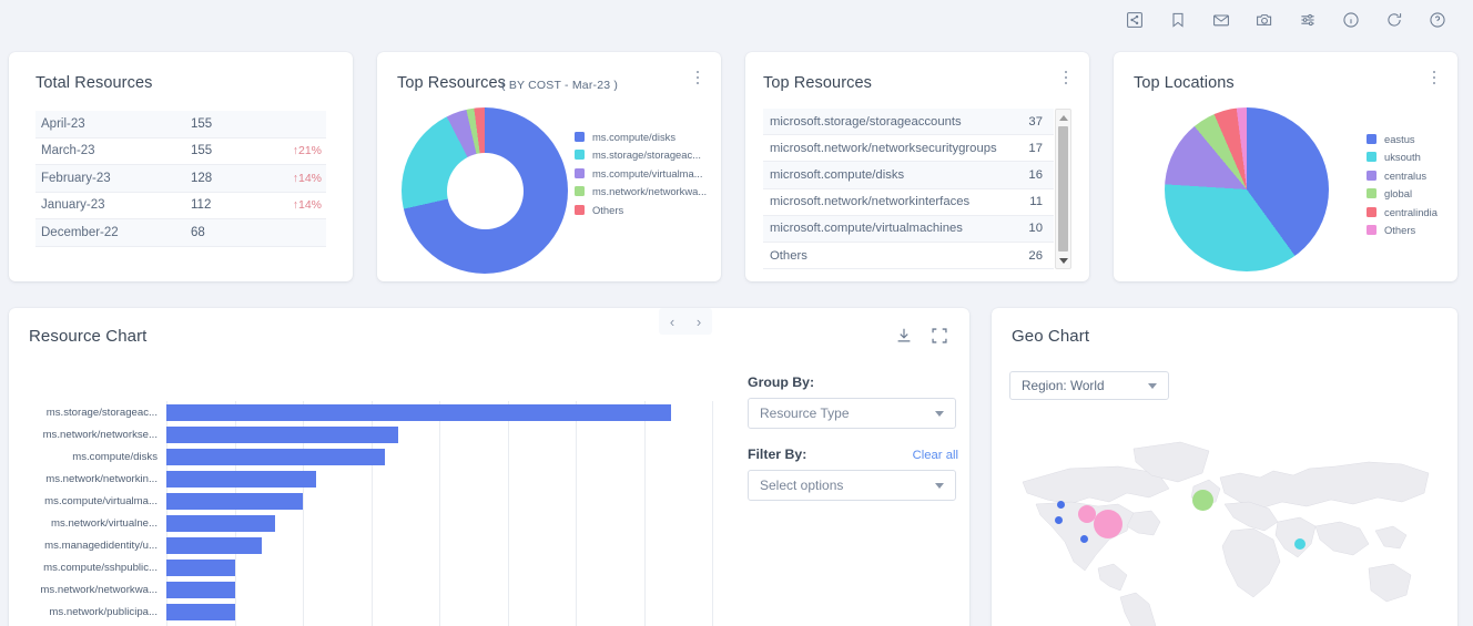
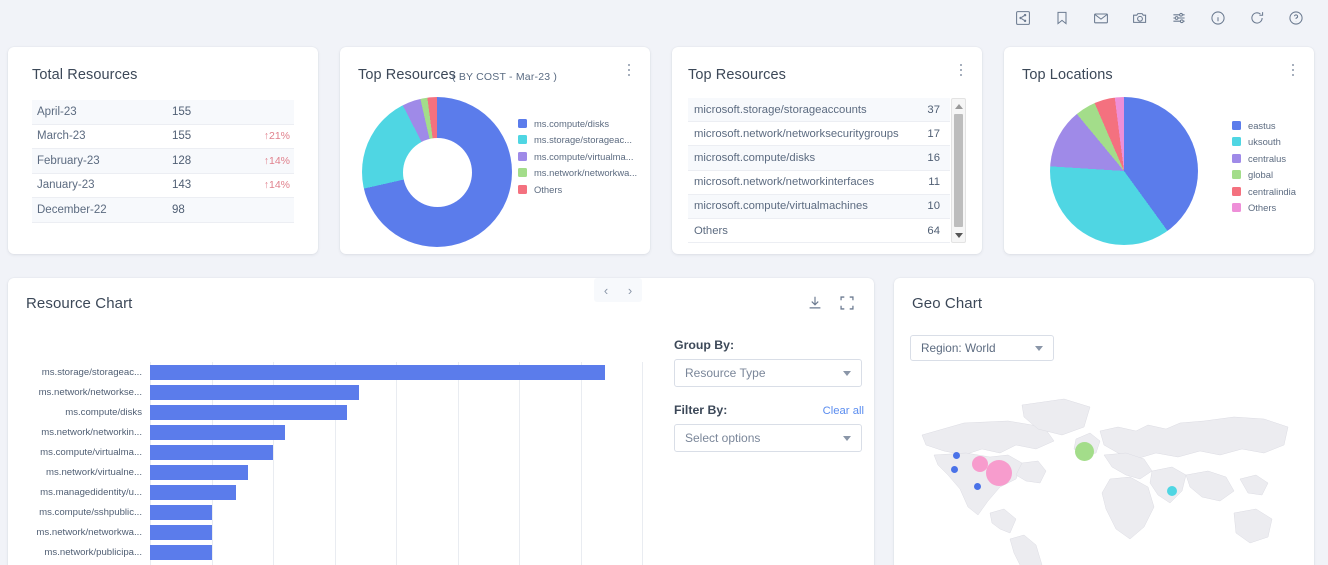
  Total Resources
  April-23
  155
  March-23
  155
  ↑21%
  February-23
  128
  ↑14%
  January-23
- 112
+ 143
  ↑14%
  December-22
- 68
+ 98
  Top Resources
  ( BY COST - Mar-23 )
  ms.compute/disks
  ms.storage/storageac...
  ms.compute/virtualma...
  ms.network/networkwa...
  Others
  Top Resources
  microsoft.storage/storageaccounts
  37
  microsoft.network/networksecuritygroups
  17
  microsoft.compute/disks
  16
  microsoft.network/networkinterfaces
  11
  microsoft.compute/virtualmachines
  10
  Others
- 26
+ 64
  Top Locations
  eastus
  uksouth
  centralus
  global
  centralindia
  Others
  Resource Chart
  ‹
  ›
  ms.storage/storageac...
  ms.network/networkse...
  ms.compute/disks
  ms.network/networkin...
  ms.compute/virtualma...
  ms.network/virtualne...
  ms.managedidentity/u...
  ms.compute/sshpublic...
  ms.network/networkwa...
  ms.network/publicipa...
  Group By:
  Resource Type
  Filter By:
  Clear all
  Select options
  Geo Chart
  Region: World
